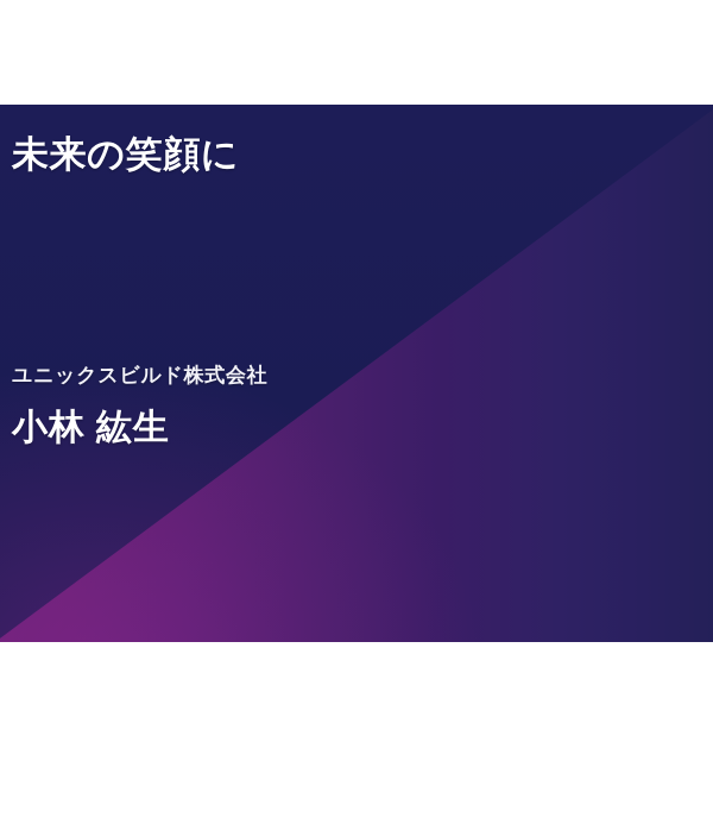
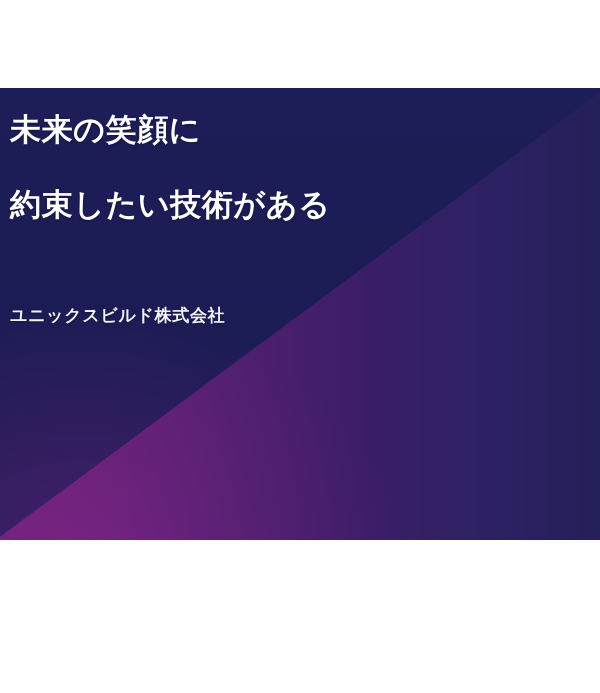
  未来の笑顔に
+ 約束したい技術がある
  ユニックスビルド株式会社
- 小林 紘生
